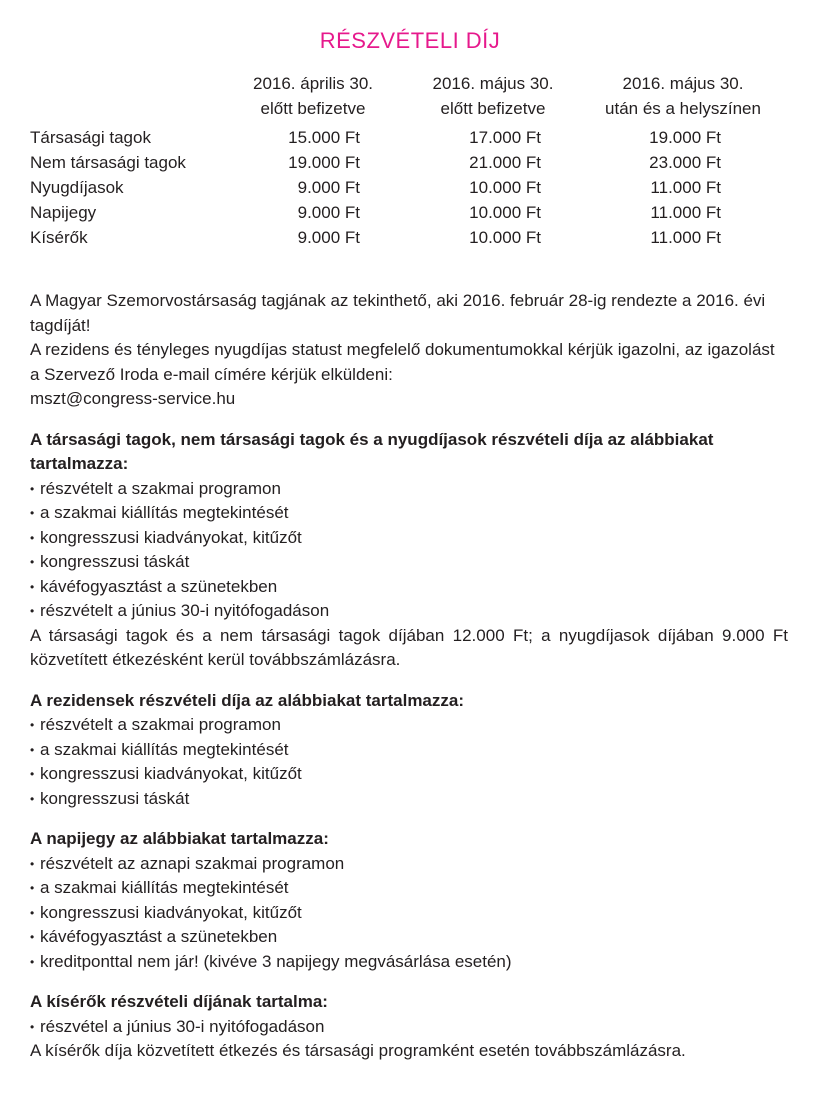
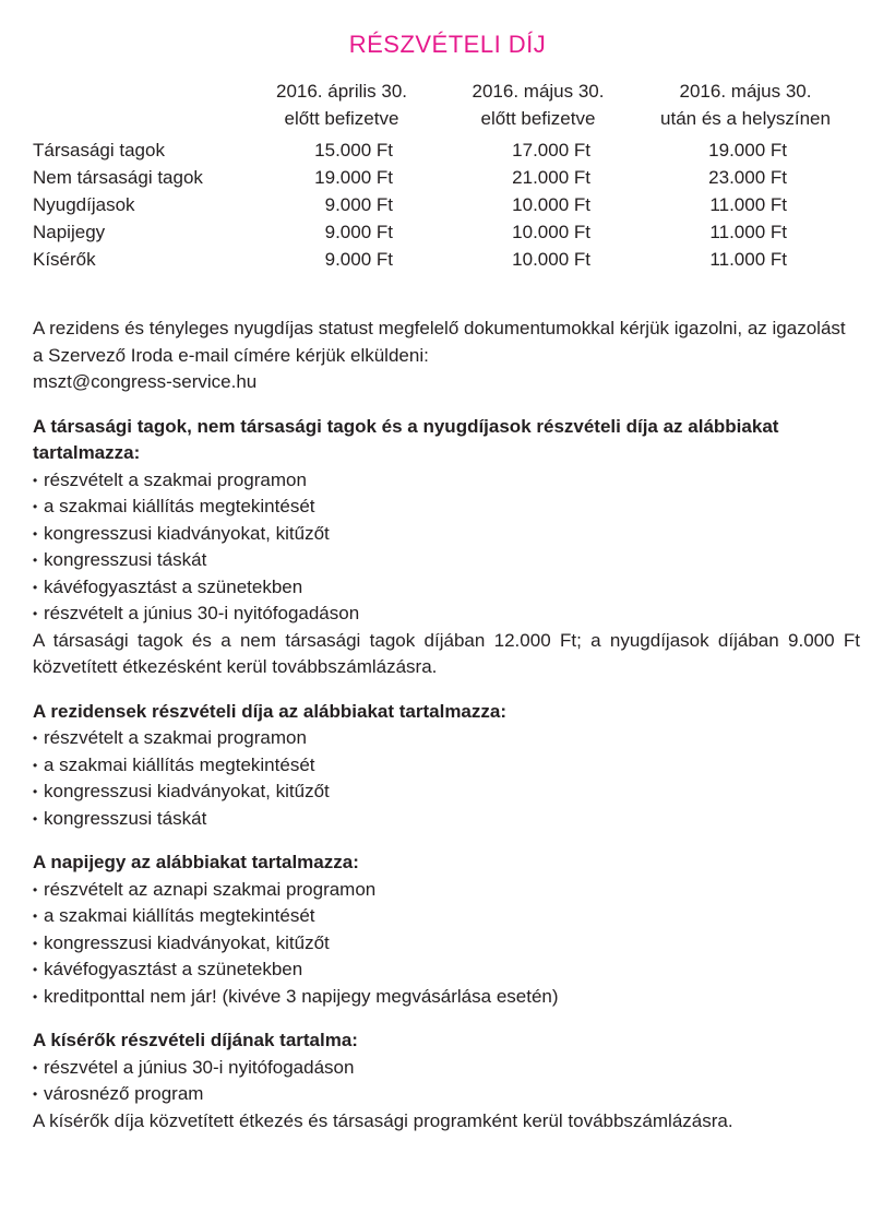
  RÉSZVÉTELI DÍJ
  2016. április 30.
  előtt befizetve
  2016. május 30.
  előtt befizetve
  2016. május 30.
  után és a helyszínen
  Társasági tagok
  15.000 Ft
  17.000 Ft
  19.000 Ft
  Nem társasági tagok
  19.000 Ft
  21.000 Ft
  23.000 Ft
  Nyugdíjasok
  9.000 Ft
  10.000 Ft
  11.000 Ft
  Napijegy
  9.000 Ft
  10.000 Ft
  11.000 Ft
  Kísérők
  9.000 Ft
  10.000 Ft
  11.000 Ft
- A Magyar Szemorvostársaság tagjának az tekinthető, aki 2016. február 28-ig rendezte a 2016. évi tagdíját!
  A rezidens és tényleges nyugdíjas statust megfelelő dokumentumokkal kérjük igazolni, az igazolást a Szervező Iroda e-mail címére kérjük elküldeni:
  mszt@congress-service.hu
  A társasági tagok, nem társasági tagok és a nyugdíjasok részvételi díja az alábbiakat tartalmazza:
  • részvételt a szakmai programon
  • a szakmai kiállítás megtekintését
  • kongresszusi kiadványokat, kitűzőt
  • kongresszusi táskát
  • kávéfogyasztást a szünetekben
  • részvételt a június 30-i nyitófogadáson
  A társasági tagok és a nem társasági tagok díjában 12.000 Ft; a nyugdíjasok díjában 9.000 Ft közvetített étkezésként kerül továbbszámlázásra.
  A rezidensek részvételi díja az alábbiakat tartalmazza:
  • részvételt a szakmai programon
  • a szakmai kiállítás megtekintését
  • kongresszusi kiadványokat, kitűzőt
  • kongresszusi táskát
  A napijegy az alábbiakat tartalmazza:
  • részvételt az aznapi szakmai programon
  • a szakmai kiállítás megtekintését
  • kongresszusi kiadványokat, kitűzőt
  • kávéfogyasztást a szünetekben
  • kreditponttal nem jár! (kivéve 3 napijegy megvásárlása esetén)
  A kísérők részvételi díjának tartalma:
  • részvétel a június 30-i nyitófogadáson
+ • városnéző program
- A kísérők díja közvetített étkezés és társasági programként esetén továbbszámlázásra.
+ A kísérők díja közvetített étkezés és társasági programként kerül továbbszámlázásra.
